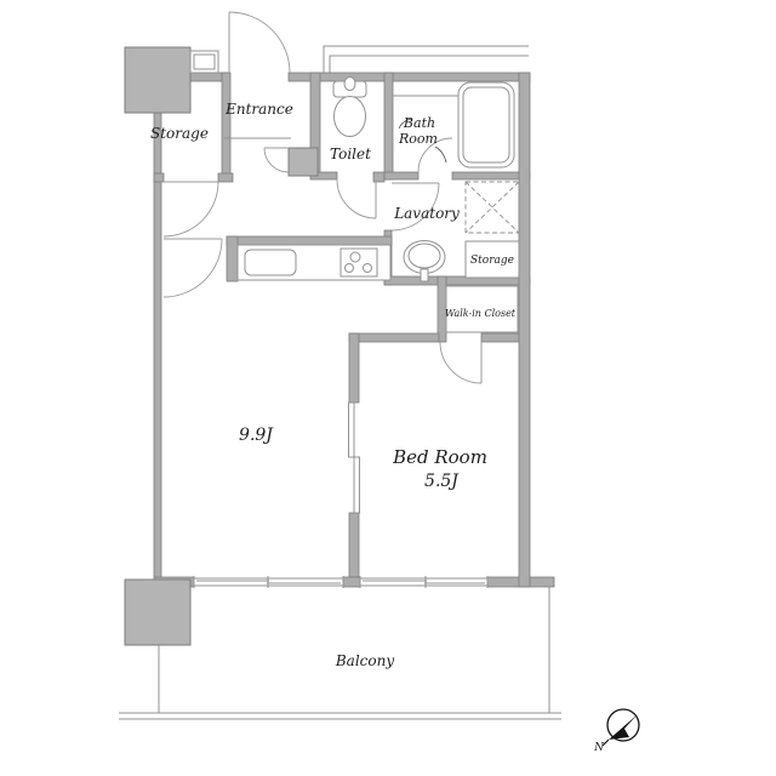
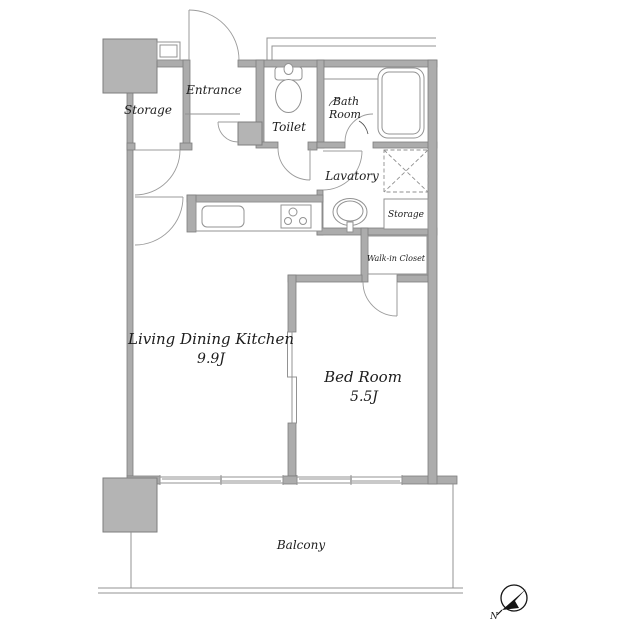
  Storage
  Entrance
  Toilet
  Bath
  Room
  Lavatory
  Storage
  Walk-in Closet
+ Living Dining Kitchen
  9.9J
  Bed Room
  5.5J
  Balcony
  N
